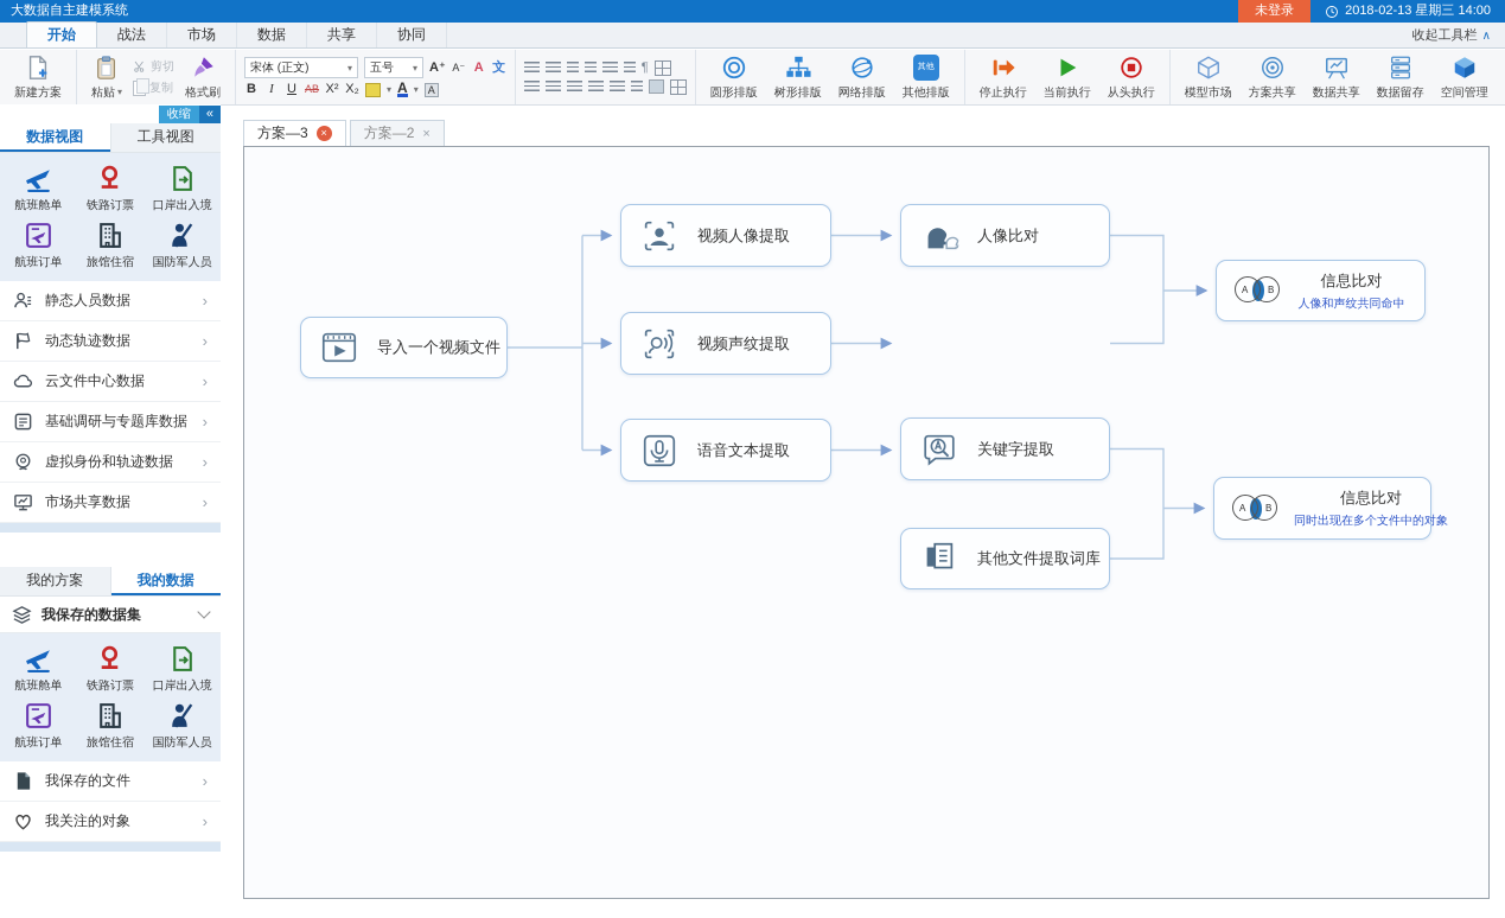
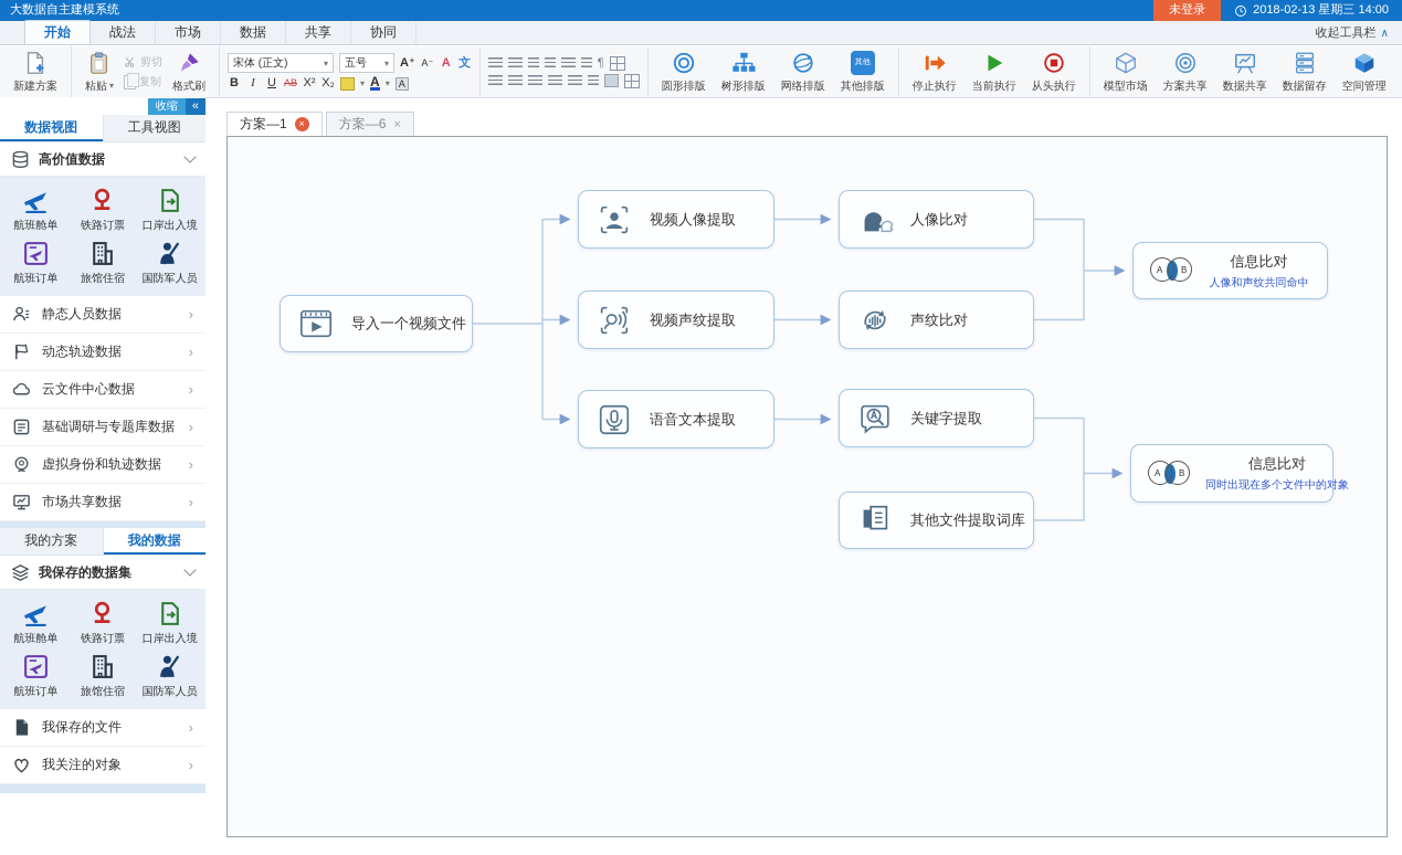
  大数据自主建模系统
  未登录
  2018-02-13 星期三 14:00
  开始
  战法
  市场
  数据
  共享
  协同
  收起工具栏
  ∧
  新建方案
  粘贴
  ▾
  剪切
  复制
  格式刷
  宋体 (正文)
  ▾
  五号
  ▾
  A⁺
  A⁻
  A
  文
  B
  I
  U
  AB
  X²
  X₂
  ▾
  A
  ▾
  A
  ¶
  圆形排版
  树形排版
  网络排版
  其他排版
  停止执行
  当前执行
  从头执行
  模型市场
  方案共享
  数据共享
  数据留存
  空间管理
  收缩
  «
  数据视图
  工具视图
+ 高价值数据
  航班舱单
  铁路订票
  口岸出入境
  航班订单
  旅馆住宿
  国防军人员
  静态人员数据
  ›
  动态轨迹数据
  ›
  云文件中心数据
  ›
  基础调研与专题库数据
  ›
  虚拟身份和轨迹数据
  ›
  市场共享数据
  ›
  我的方案
  我的数据
  我保存的数据集
  航班舱单
  铁路订票
  口岸出入境
  航班订单
  旅馆住宿
  国防军人员
  我保存的文件
  ›
  我关注的对象
  ›
- 方案—3
+ 方案—1
  ×
- 方案—2
+ 方案—6
  ×
  导入一个视频文件
  视频人像提取
  视频声纹提取
  语音文本提取
  人像比对
+ 声纹比对
  关键字提取
  其他文件提取词库
  A
  B
  信息比对
  人像和声纹共同命中
  A
  B
  信息比对
  同时出现在多个文件中的对象
